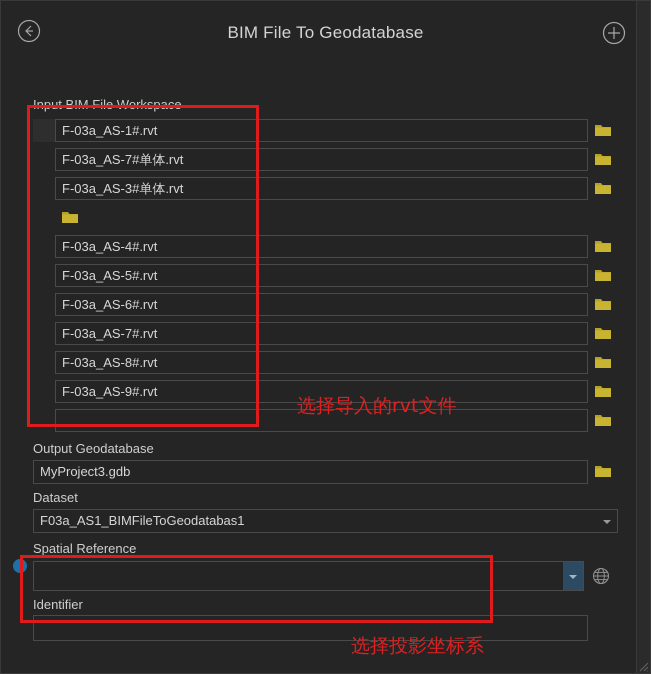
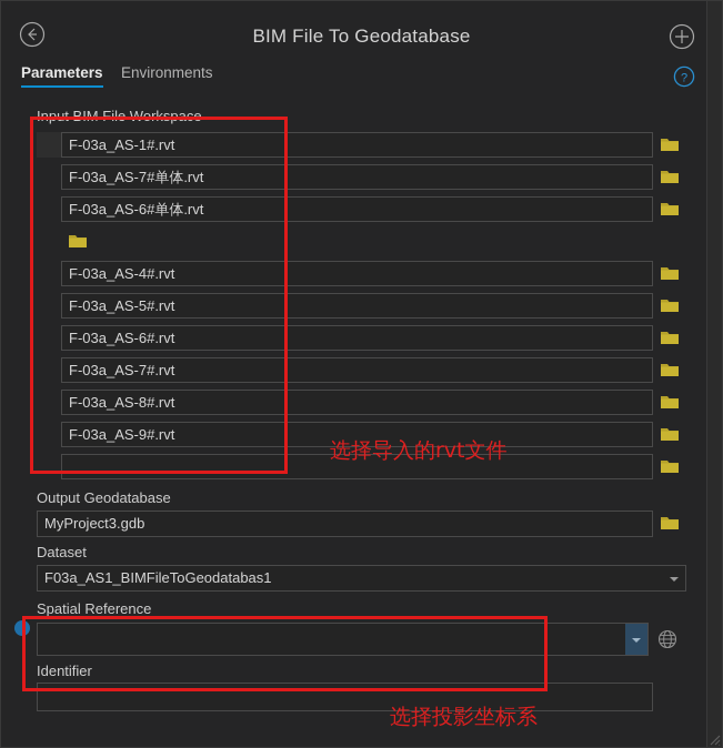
  BIM File To Geodatabase
+ Parameters Environments
+ ?
  Input BIM File Workspace
  F-03a_AS-1#.rvt
  F-03a_AS-7#单体.rvt
- F-03a_AS-3#单体.rvt
+ F-03a_AS-6#单体.rvt
  F-03a_AS-4#.rvt
  F-03a_AS-5#.rvt
  F-03a_AS-6#.rvt
  F-03a_AS-7#.rvt
  F-03a_AS-8#.rvt
  F-03a_AS-9#.rvt
  Output Geodatabase
  MyProject3.gdb
  Dataset
  F03a_AS1_BIMFileToGeodatabas1
  Spatial Reference
  Identifier
  选择导入的rvt文件
  选择投影坐标系
